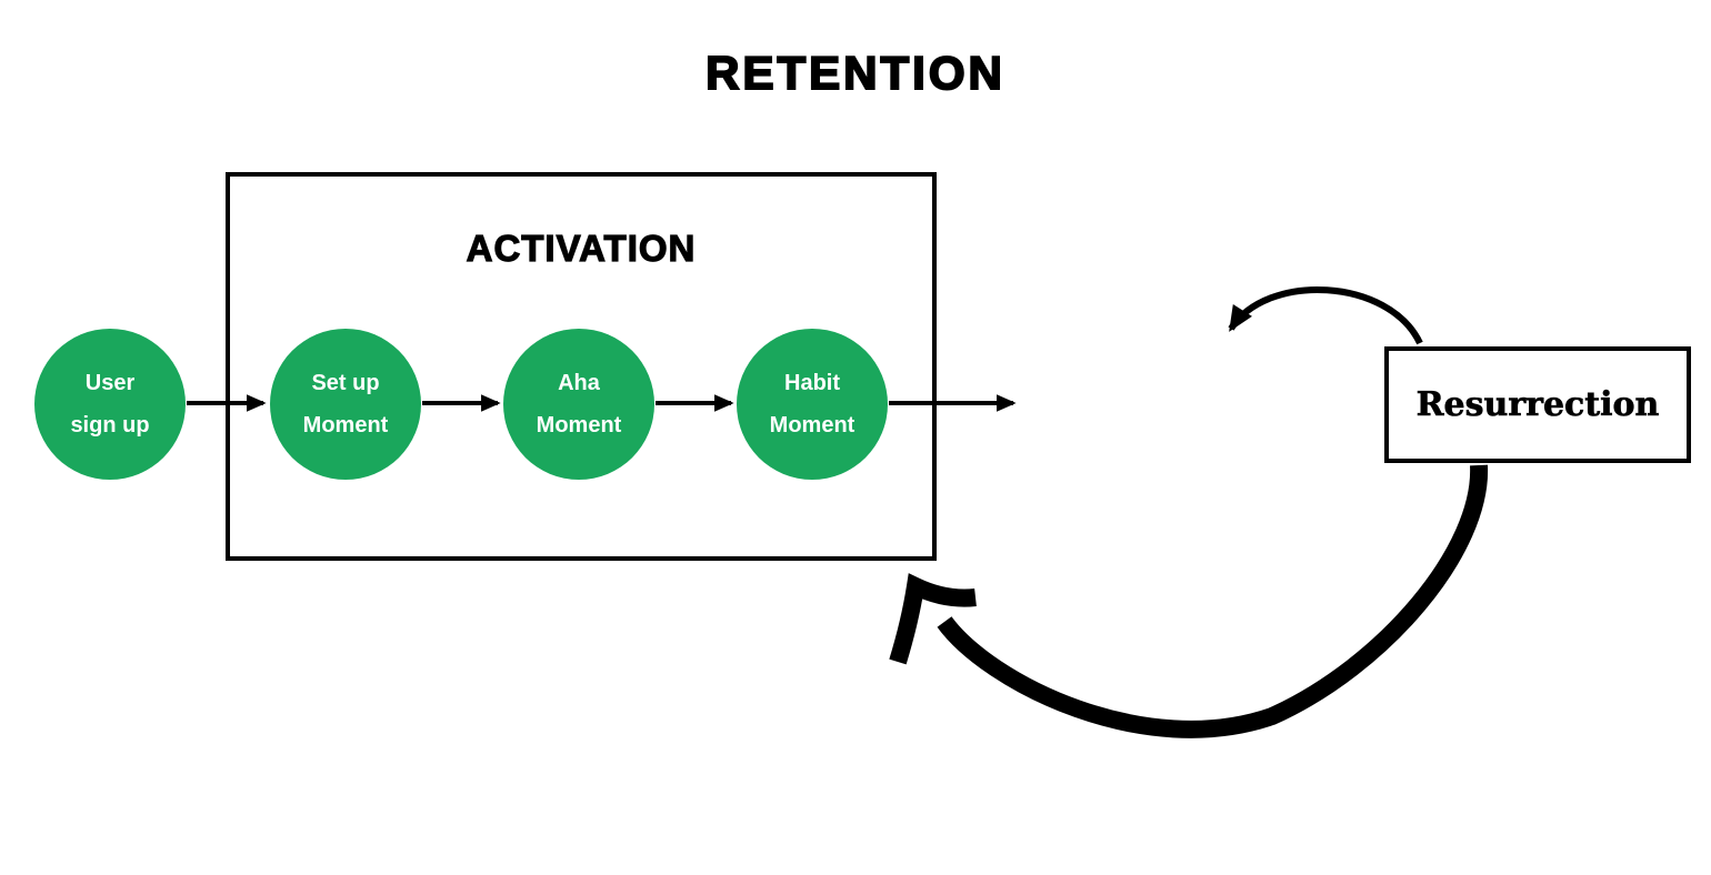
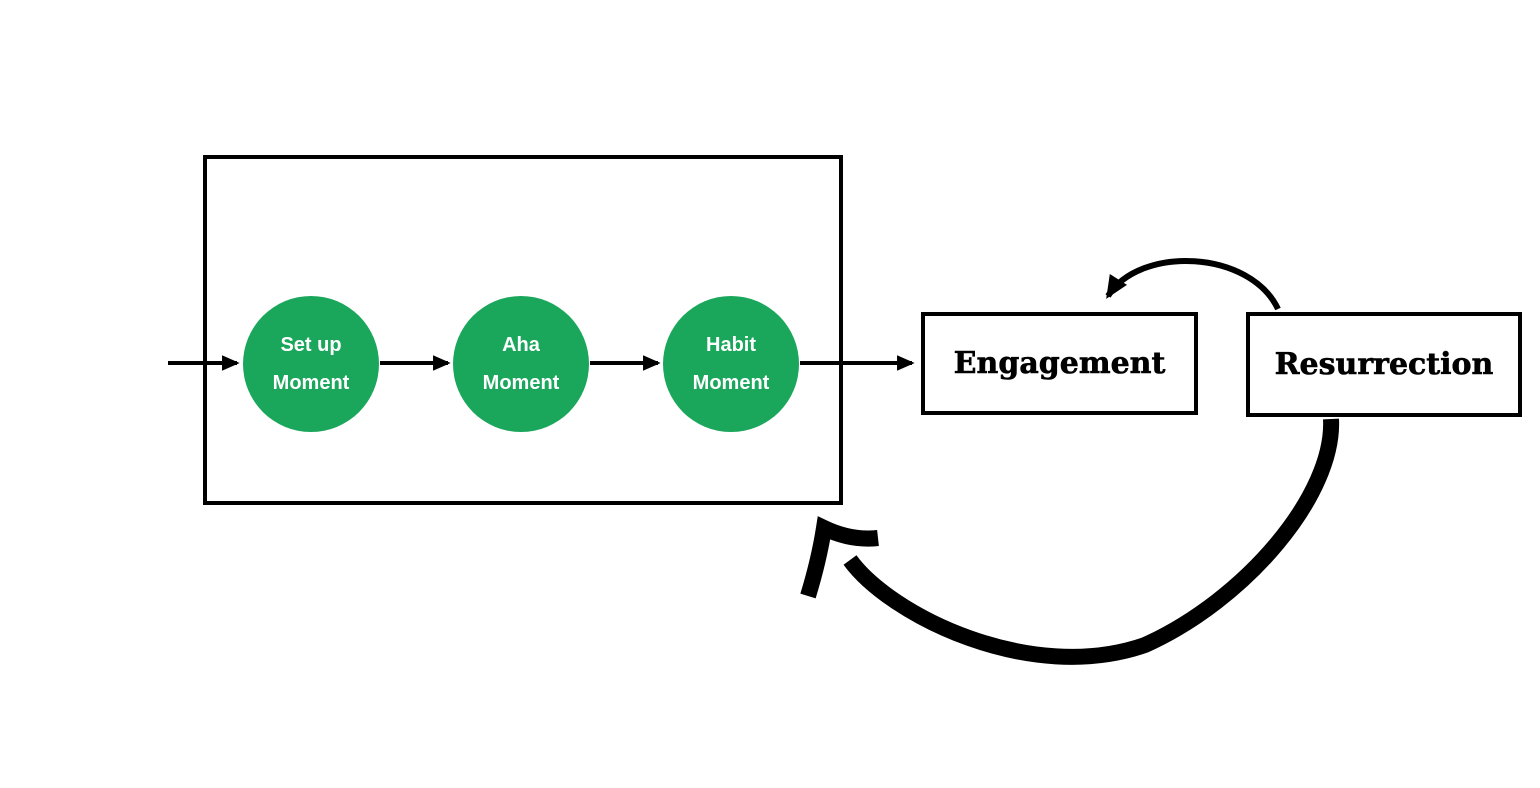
- RETENTION
- ACTIVATION
- User
- sign up
  Set up
  Moment
  Aha
  Moment
  Habit
  Moment
+ Engagement
  Resurrection
